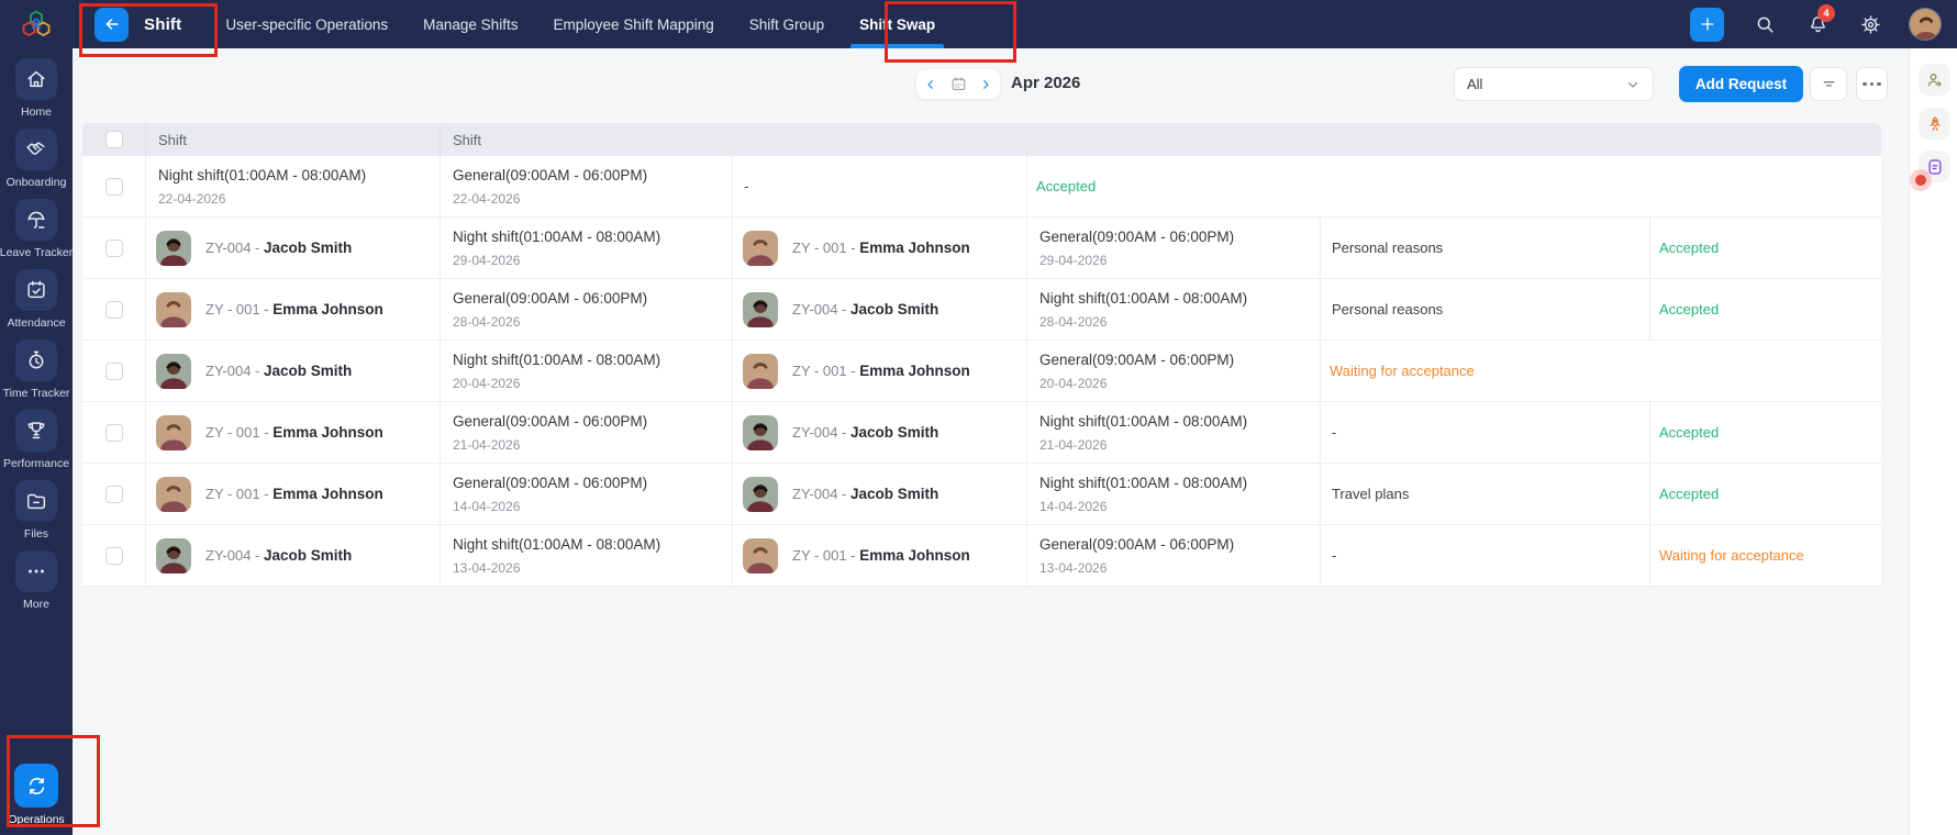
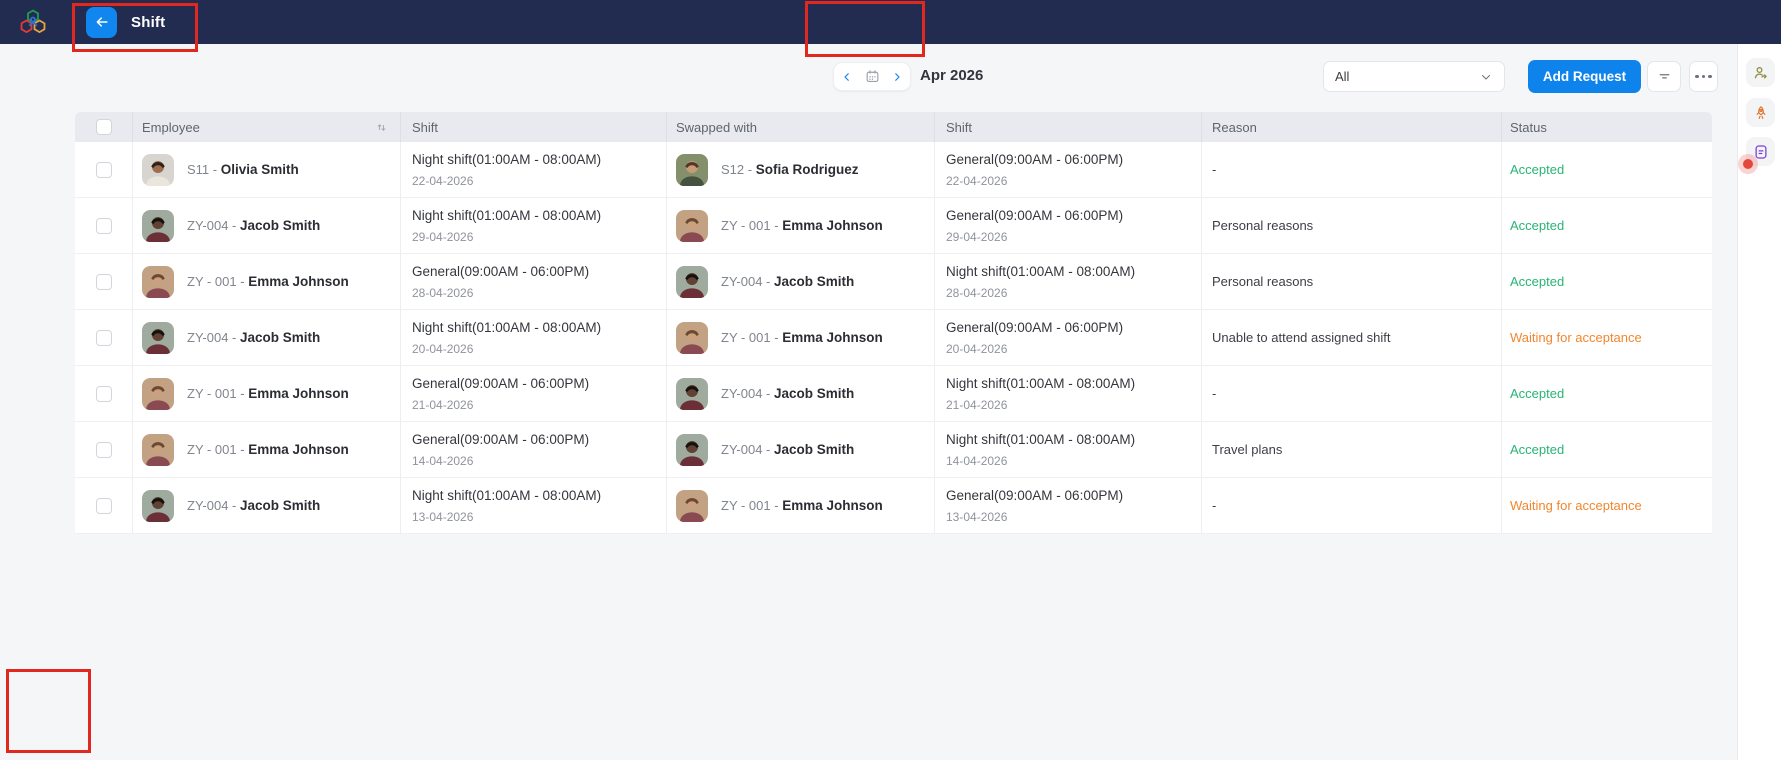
  Shift
- User-specific Operations
- Manage Shifts
- Employee Shift Mapping
- Shift Group
- Shift Swap
- 4
- Home
- Onboarding
- Leave Tracker
- Attendance
- Time Tracker
- Performance
- Files
- More
- Operations
  Apr 2026
  All
  Add Request
+ Employee
  Shift
+ Swapped with
  Shift
+ Reason
+ Status
+ S11 - Olivia Smith
  Night shift(01:00AM - 08:00AM)
  22-04-2026
+ S12 - Sofia Rodriguez
  General(09:00AM - 06:00PM)
  22-04-2026
  -
  Accepted
  ZY-004 - Jacob Smith
  Night shift(01:00AM - 08:00AM)
  29-04-2026
  ZY - 001 - Emma Johnson
  General(09:00AM - 06:00PM)
  29-04-2026
  Personal reasons
  Accepted
  ZY - 001 - Emma Johnson
  General(09:00AM - 06:00PM)
  28-04-2026
  ZY-004 - Jacob Smith
  Night shift(01:00AM - 08:00AM)
  28-04-2026
  Personal reasons
  Accepted
  ZY-004 - Jacob Smith
  Night shift(01:00AM - 08:00AM)
  20-04-2026
  ZY - 001 - Emma Johnson
  General(09:00AM - 06:00PM)
  20-04-2026
+ Unable to attend assigned shift
  Waiting for acceptance
  ZY - 001 - Emma Johnson
  General(09:00AM - 06:00PM)
  21-04-2026
  ZY-004 - Jacob Smith
  Night shift(01:00AM - 08:00AM)
  21-04-2026
  -
  Accepted
  ZY - 001 - Emma Johnson
  General(09:00AM - 06:00PM)
  14-04-2026
  ZY-004 - Jacob Smith
  Night shift(01:00AM - 08:00AM)
  14-04-2026
  Travel plans
  Accepted
  ZY-004 - Jacob Smith
  Night shift(01:00AM - 08:00AM)
  13-04-2026
  ZY - 001 - Emma Johnson
  General(09:00AM - 06:00PM)
  13-04-2026
  -
  Waiting for acceptance
